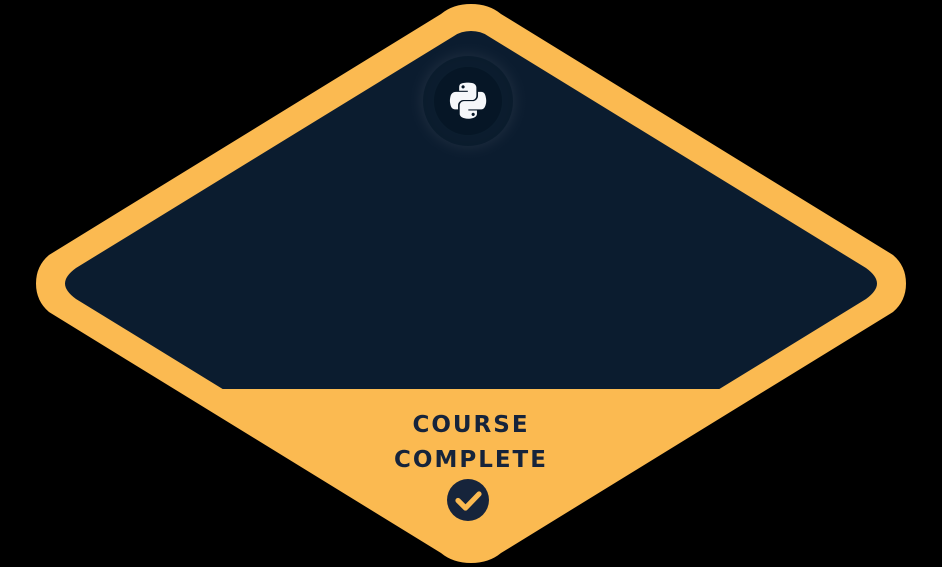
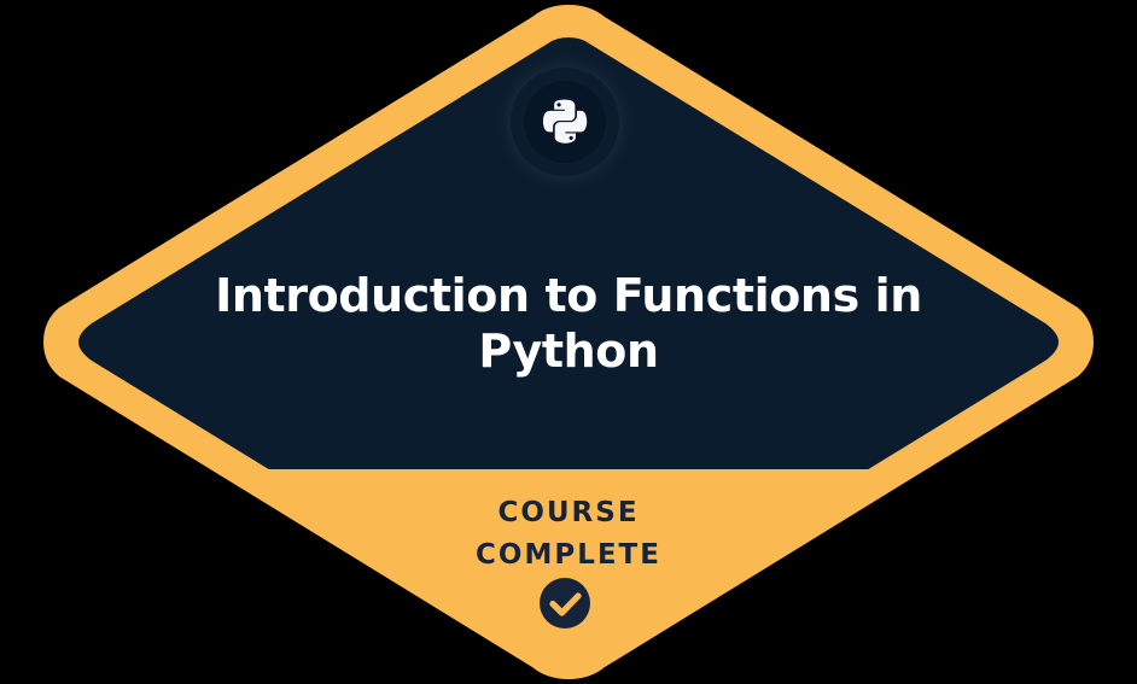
+ Introduction to Functions in Python
  COURSE
  COMPLETE
